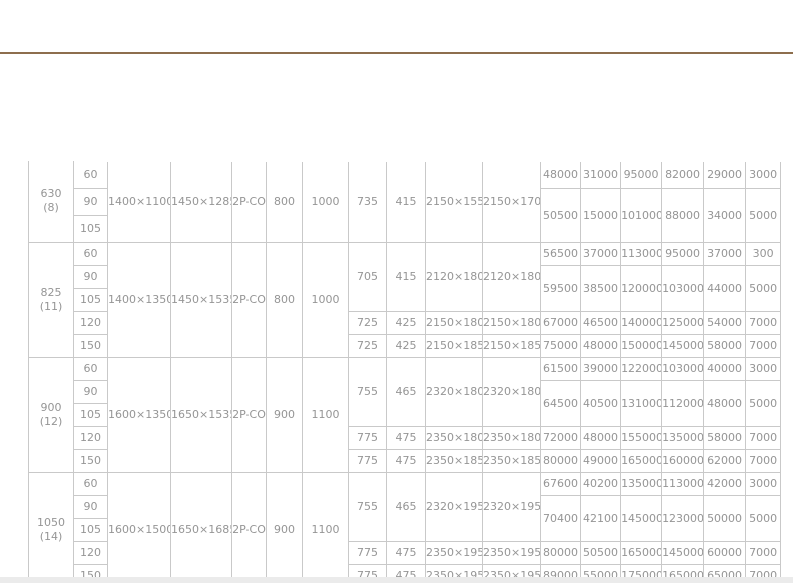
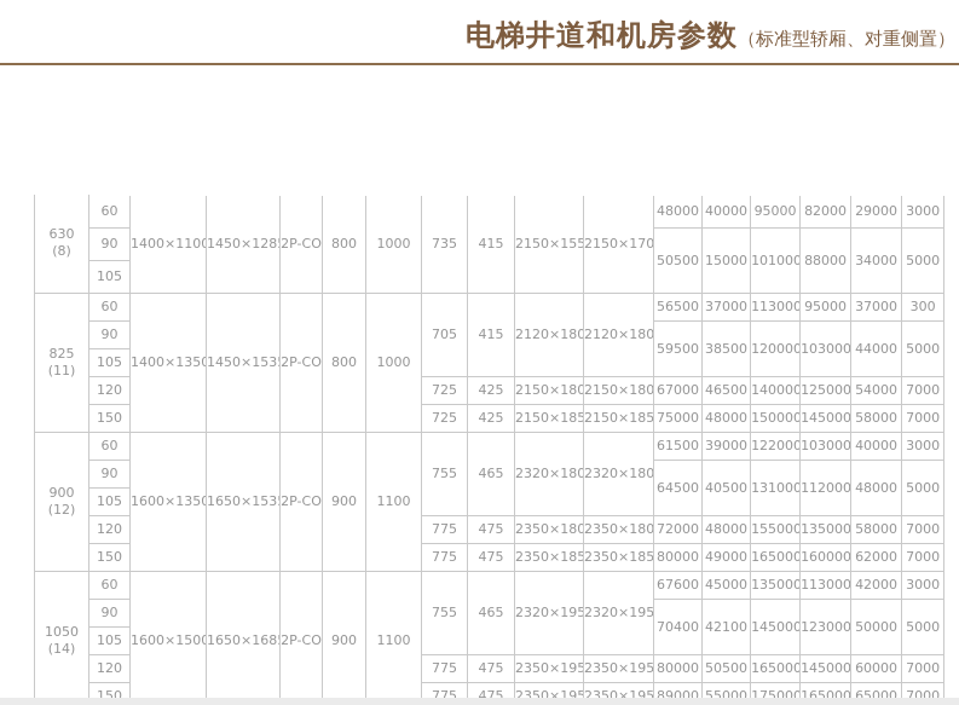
+ 电梯井道和机房参数（标准型轿厢、对重侧置）
- 630(8)	60	1400×1100	1450×128	2P-CO	800	1000	735	415	2150×155	2150×170	48000	31000	95000	82000	29000	3000
+ 630(8)	60	1400×1100	1450×128	2P-CO	800	1000	735	415	2150×155	2150×170	48000	40000	95000	82000	29000	3000
  90	50500	15000	101000	88000	34000	5000
  105
  825(11)	60	1400×1350	1450×153	2P-CO	800	1000	705	415	2120×180	2120×180	56500	37000	113000	95000	37000	300
  90	59500	38500	120000	103000	44000	5000
  105
  120	725	425	2150×180	2150×180	67000	46500	140000	125000	54000	7000
  150	725	425	2150×185	2150×185	75000	48000	150000	145000	58000	7000
  900(12)	60	1600×1350	1650×153	2P-CO	900	1100	755	465	2320×180	2320×180	61500	39000	122000	103000	40000	3000
  90	64500	40500	131000	112000	48000	5000
  105
  120	775	475	2350×180	2350×180	72000	48000	155000	135000	58000	7000
  150	775	475	2350×185	2350×185	80000	49000	165000	160000	62000	7000
- 1050(14)	60	1600×1500	1650×168	2P-CO	900	1100	755	465	2320×195	2320×195	67600	40200	135000	113000	42000	3000
+ 1050(14)	60	1600×1500	1650×168	2P-CO	900	1100	755	465	2320×195	2320×195	67600	45000	135000	113000	42000	3000
  90	70400	42100	145000	123000	50000	5000
  105
  120	775	475	2350×195	2350×195	80000	50500	165000	145000	60000	7000
  150	775	475	2350×195	2350×195	89000	55000	175000	165000	65000	7000
